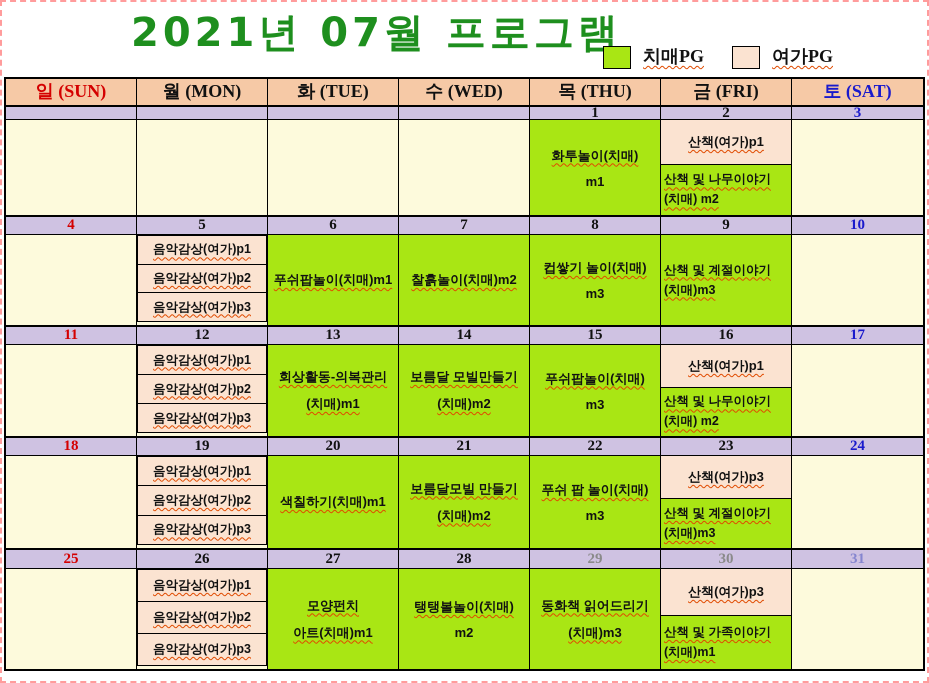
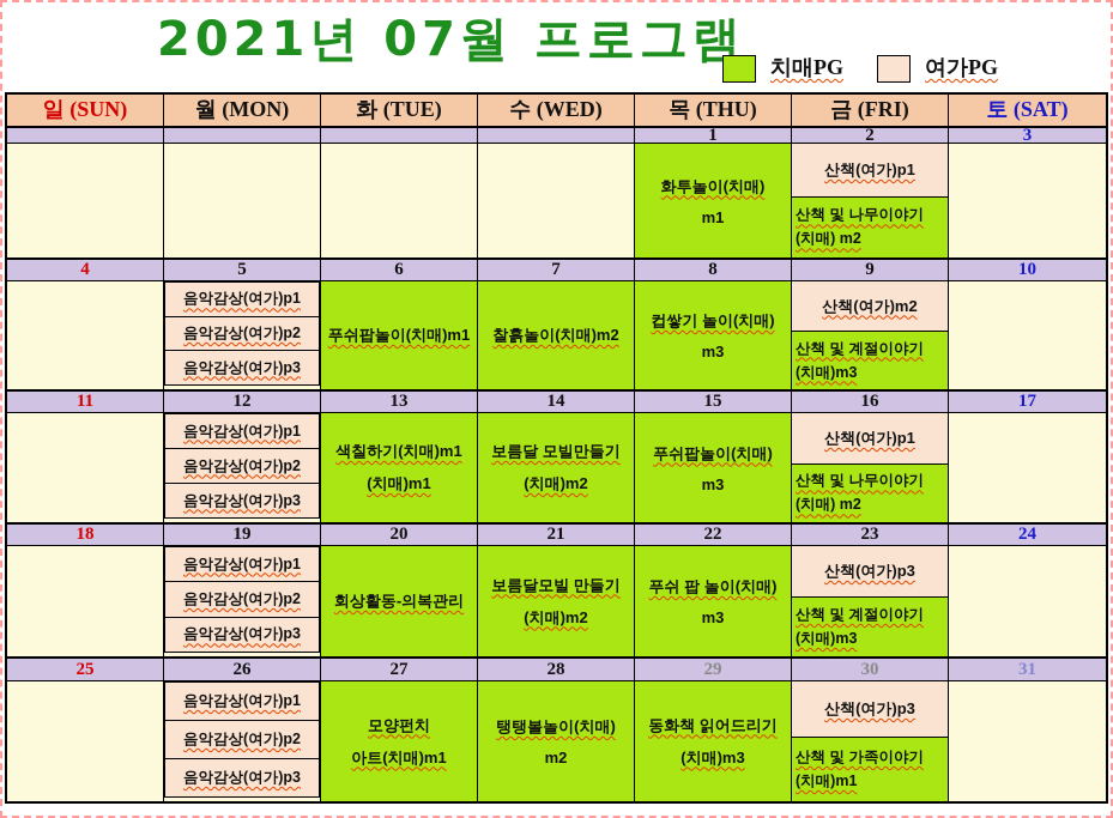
  2021년 07월 프로그램
  치매PG
  여가PG
  일 (SUN)
  월 (MON)
  화 (TUE)
  수 (WED)
  목 (THU)
  금 (FRI)
  토 (SAT)
  1
  2
  3
  화투놀이(치매)
  m1
  산책(여가)p1
  산책 및 나무이야기
  (치매) m2
  4
  5
  6
  7
  8
  9
  10
  음악감상(여가)p1
  음악감상(여가)p2
  음악감상(여가)p3
  푸쉬팝놀이(치매)m1
  찰흙놀이(치매)m2
  컵쌓기 놀이(치매)
  m3
+ 산책(여가)m2
  산책 및 계절이야기
  (치매)m3
  11
  12
  13
  14
  15
  16
  17
  음악감상(여가)p1
  음악감상(여가)p2
  음악감상(여가)p3
- 회상활동-의복관리
+ 색칠하기(치매)m1
  (치매)m1
  보름달 모빌만들기
  (치매)m2
  푸쉬팝놀이(치매)
  m3
  산책(여가)p1
  산책 및 나무이야기
  (치매) m2
  18
  19
  20
  21
  22
  23
  24
  음악감상(여가)p1
  음악감상(여가)p2
  음악감상(여가)p3
- 색칠하기(치매)m1
+ 회상활동-의복관리
  보름달모빌 만들기
  (치매)m2
  푸쉬 팝 놀이(치매)
  m3
  산책(여가)p3
  산책 및 계절이야기
  (치매)m3
  25
  26
  27
  28
  29
  30
  31
  음악감상(여가)p1
  음악감상(여가)p2
  음악감상(여가)p3
  모양펀치
  아트(치매)m1
  탱탱볼놀이(치매)
  m2
  동화책 읽어드리기
  (치매)m3
  산책(여가)p3
  산책 및 가족이야기
  (치매)m1
